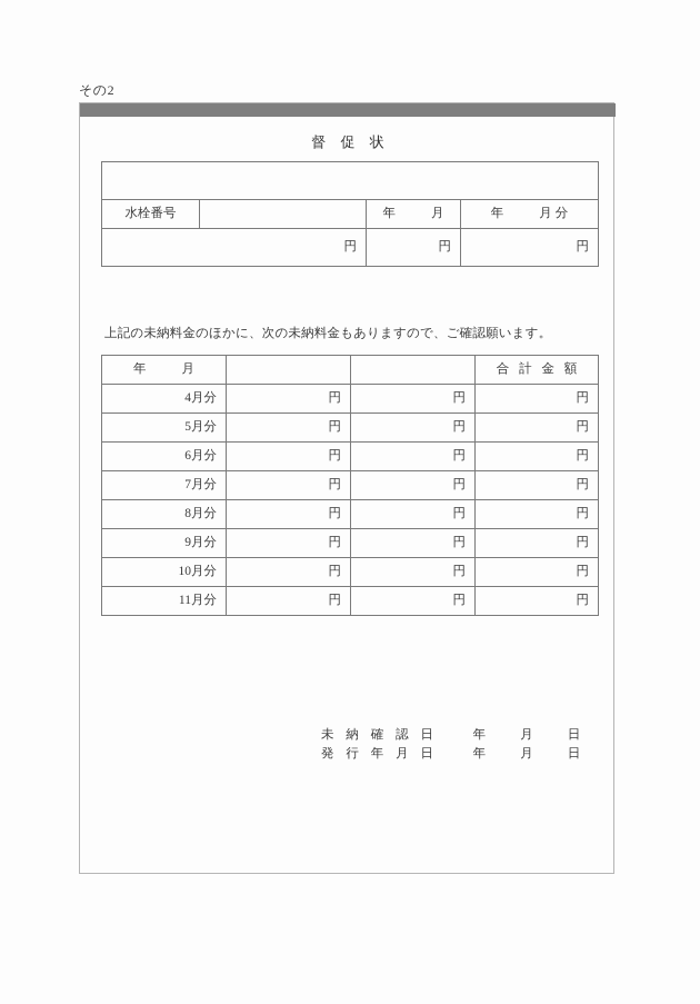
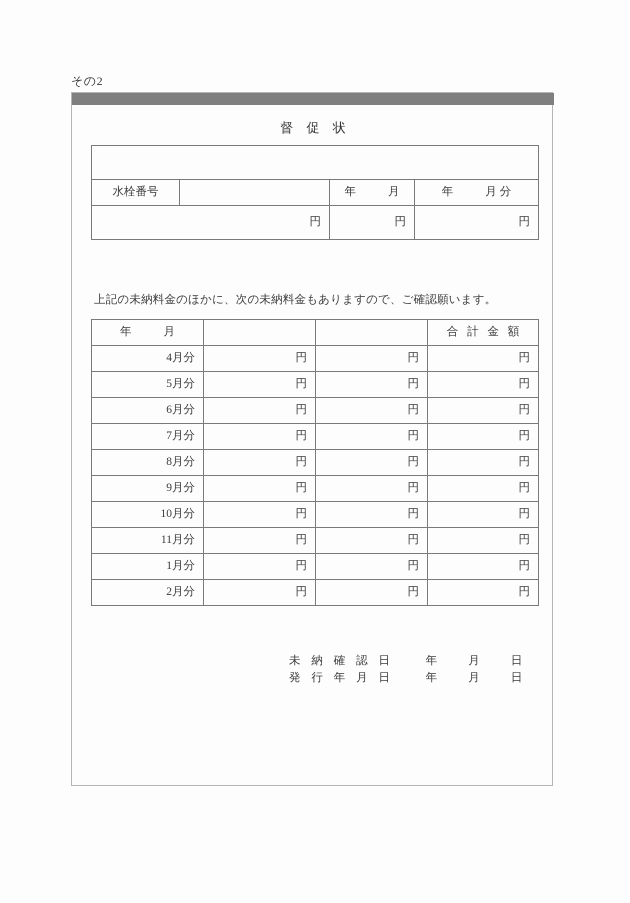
  その2
  督 促 状
  水栓番号		年 月	年 月分
  円	円	円
  上記の未納料金のほかに、次の未納料金もありますので、ご確認願います。
  年 月			合 計 金 額
  4月分	円	円	円
  5月分	円	円	円
  6月分	円	円	円
  7月分	円	円	円
  8月分	円	円	円
  9月分	円	円	円
  10月分	円	円	円
  11月分	円	円	円
+ 1月分	円	円	円
+ 2月分	円	円	円
  未 納 確 認 日
  年
  月
  日
  発 行 年 月 日
  年
  月
  日
